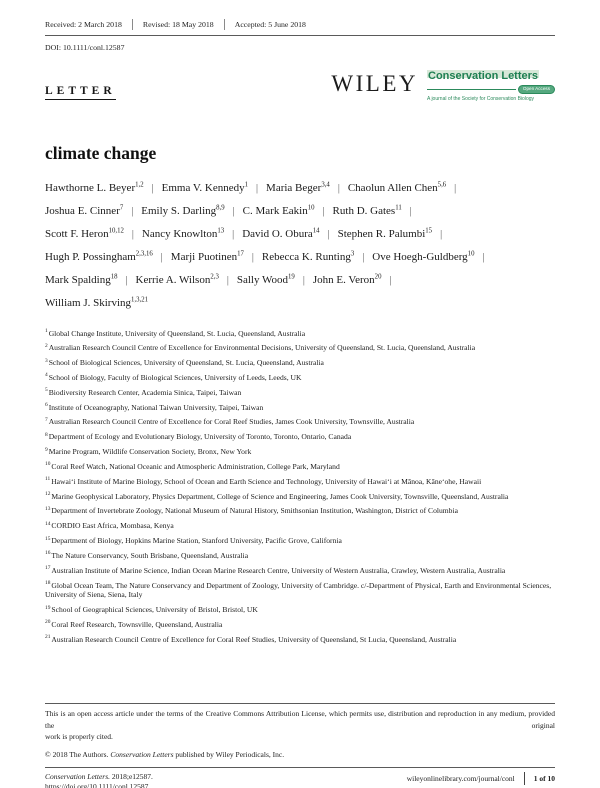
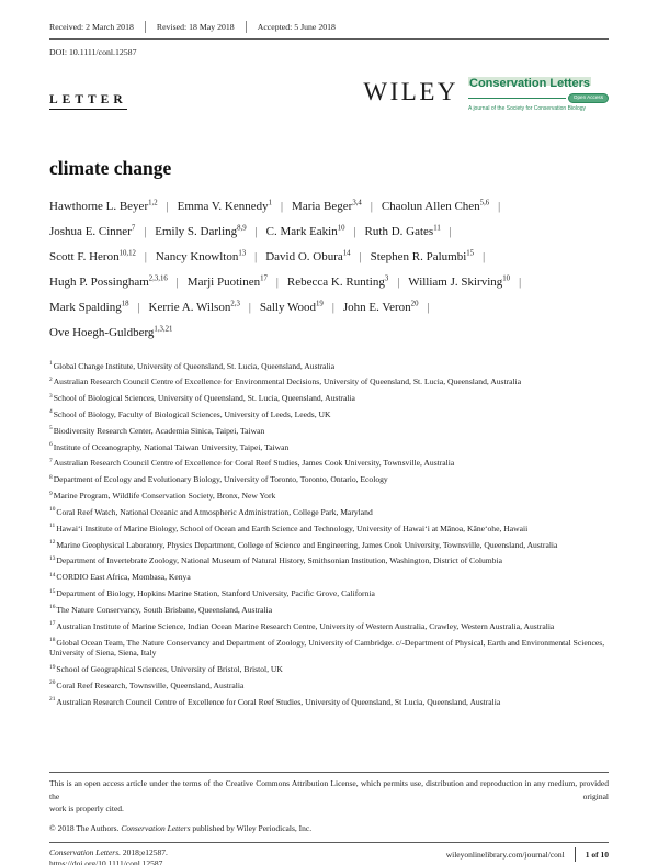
  Received: 2 March 2018
  Revised: 18 May 2018
  Accepted: 5 June 2018
  DOI: 10.1111/conl.12587
  LETTER
  WILEY
  Conservation Letters
  climate change
  Hawthorne L. Beyer | Emma V. Kennedy | Maria Beger | Chaolun Allen Chen |
  Joshua E. Cinner | Emily S. Darling | C. Mark Eakin | Ruth D. Gates |
  Scott F. Heron | Nancy Knowlton | David O. Obura | Stephen R. Palumbi |
- Hugh P. Possingham | Marji Puotinen | Rebecca K. Runting | Ove Hoegh-Guldberg |
+ Hugh P. Possingham | Marji Puotinen | Rebecca K. Runting | William J. Skirving |
  Mark Spalding | Kerrie A. Wilson | Sally Wood | John E. Veron |
- William J. Skirving
+ Ove Hoegh-Guldberg
  Global Change Institute, University of Queensland, St. Lucia, Queensland, Australia
  Australian Research Council Centre of Excellence for Environmental Decisions, University of Queensland, St. Lucia, Queensland, Australia
  School of Biological Sciences, University of Queensland, St. Lucia, Queensland, Australia
  School of Biology, Faculty of Biological Sciences, University of Leeds, Leeds, UK
  Biodiversity Research Center, Academia Sinica, Taipei, Taiwan
  Institute of Oceanography, National Taiwan University, Taipei, Taiwan
  Australian Research Council Centre of Excellence for Coral Reef Studies, James Cook University, Townsville, Australia
- Department of Ecology and Evolutionary Biology, University of Toronto, Toronto, Ontario, Canada
+ Department of Ecology and Evolutionary Biology, University of Toronto, Toronto, Ontario, Ecology
  Marine Program, Wildlife Conservation Society, Bronx, New York
  Coral Reef Watch, National Oceanic and Atmospheric Administration, College Park, Maryland
  Hawai‘i Institute of Marine Biology, School of Ocean and Earth Science and Technology, University of Hawai‘i at Mānoa, Kāne‘ohe, Hawaii
  Marine Geophysical Laboratory, Physics Department, College of Science and Engineering, James Cook University, Townsville, Queensland, Australia
  Department of Invertebrate Zoology, National Museum of Natural History, Smithsonian Institution, Washington, District of Columbia
  CORDIO East Africa, Mombasa, Kenya
  Department of Biology, Hopkins Marine Station, Stanford University, Pacific Grove, California
  The Nature Conservancy, South Brisbane, Queensland, Australia
  Australian Institute of Marine Science, Indian Ocean Marine Research Centre, University of Western Australia, Crawley, Western Australia, Australia
  Global Ocean Team, The Nature Conservancy and Department of Zoology, University of Cambridge. c/-Department of Physical, Earth and Environmental Sciences, University of Siena, Siena, Italy
  School of Geographical Sciences, University of Bristol, Bristol, UK
  Coral Reef Research, Townsville, Queensland, Australia
  Australian Research Council Centre of Excellence for Coral Reef Studies, University of Queensland, St Lucia, Queensland, Australia
  This is an open access article under the terms of the Creative Commons Attribution License, which permits use, distribution and reproduction in any medium, provided the original
  work is properly cited.
  © 2018 The Authors. Conservation Letters published by Wiley Periodicals, Inc.
  Conservation Letters. 2018;e12587.
  https://doi.org/10.1111/conl.12587
  wileyonlinelibrary.com/journal/conl
  1 of 10
